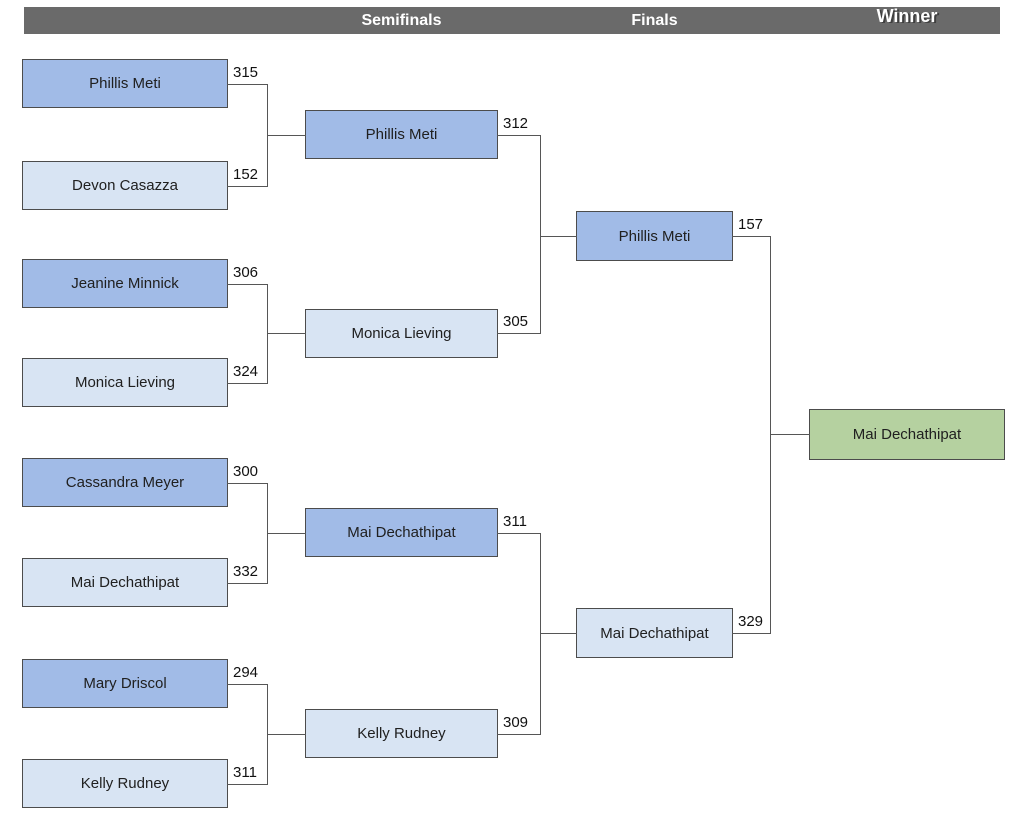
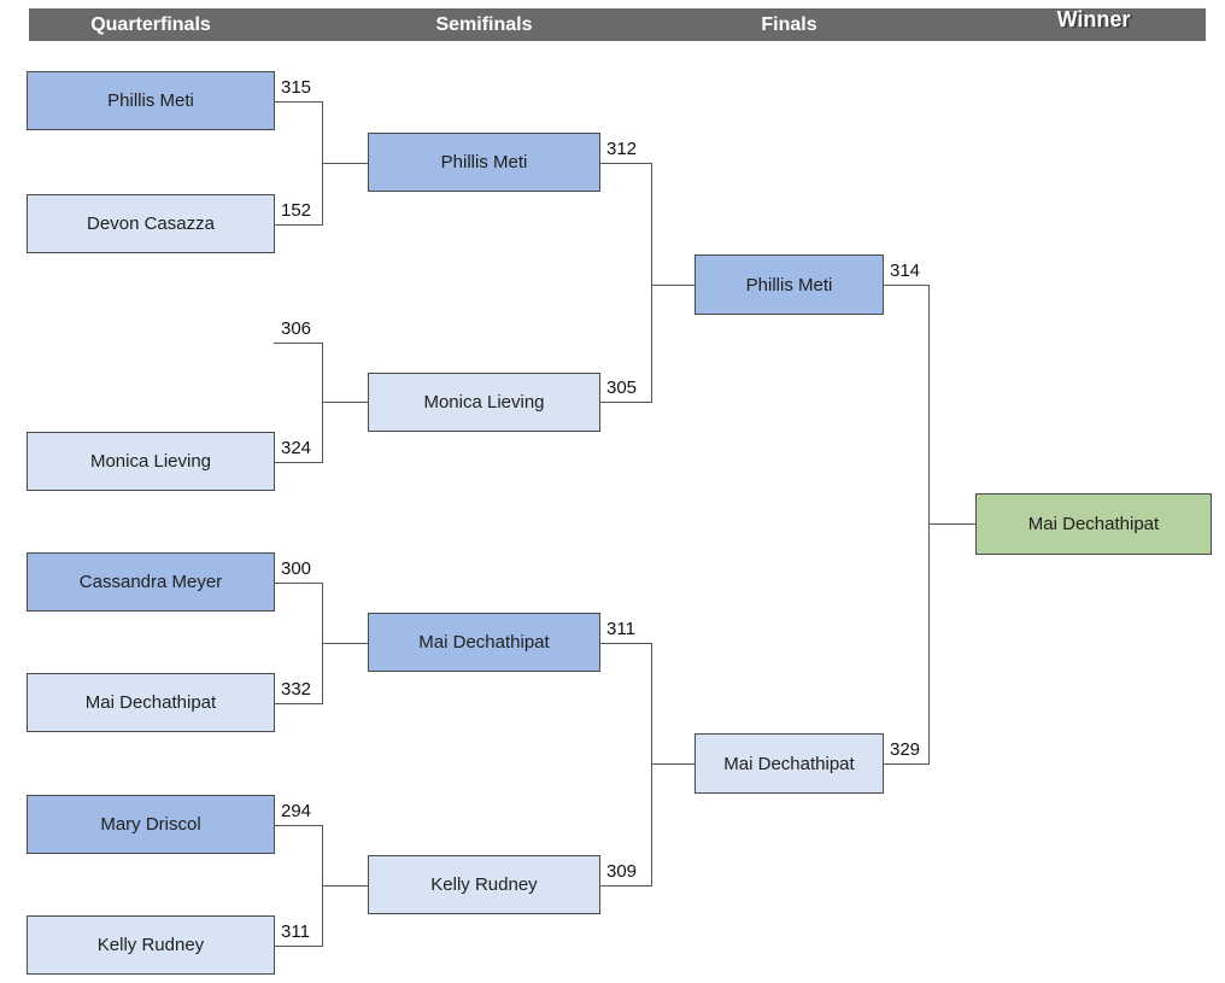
+ Quarterfinals
  Semifinals
  Finals
  Winner
  Phillis Meti
  Devon Casazza
- Jeanine Minnick
  Monica Lieving
  Cassandra Meyer
  Mai Dechathipat
  Mary Driscol
  Kelly Rudney
  315
  152
  306
  324
  300
  332
  294
  311
  Phillis Meti
  Monica Lieving
  Mai Dechathipat
  Kelly Rudney
  312
  305
  311
  309
  Phillis Meti
  Mai Dechathipat
- 157
+ 314
  329
  Mai Dechathipat
